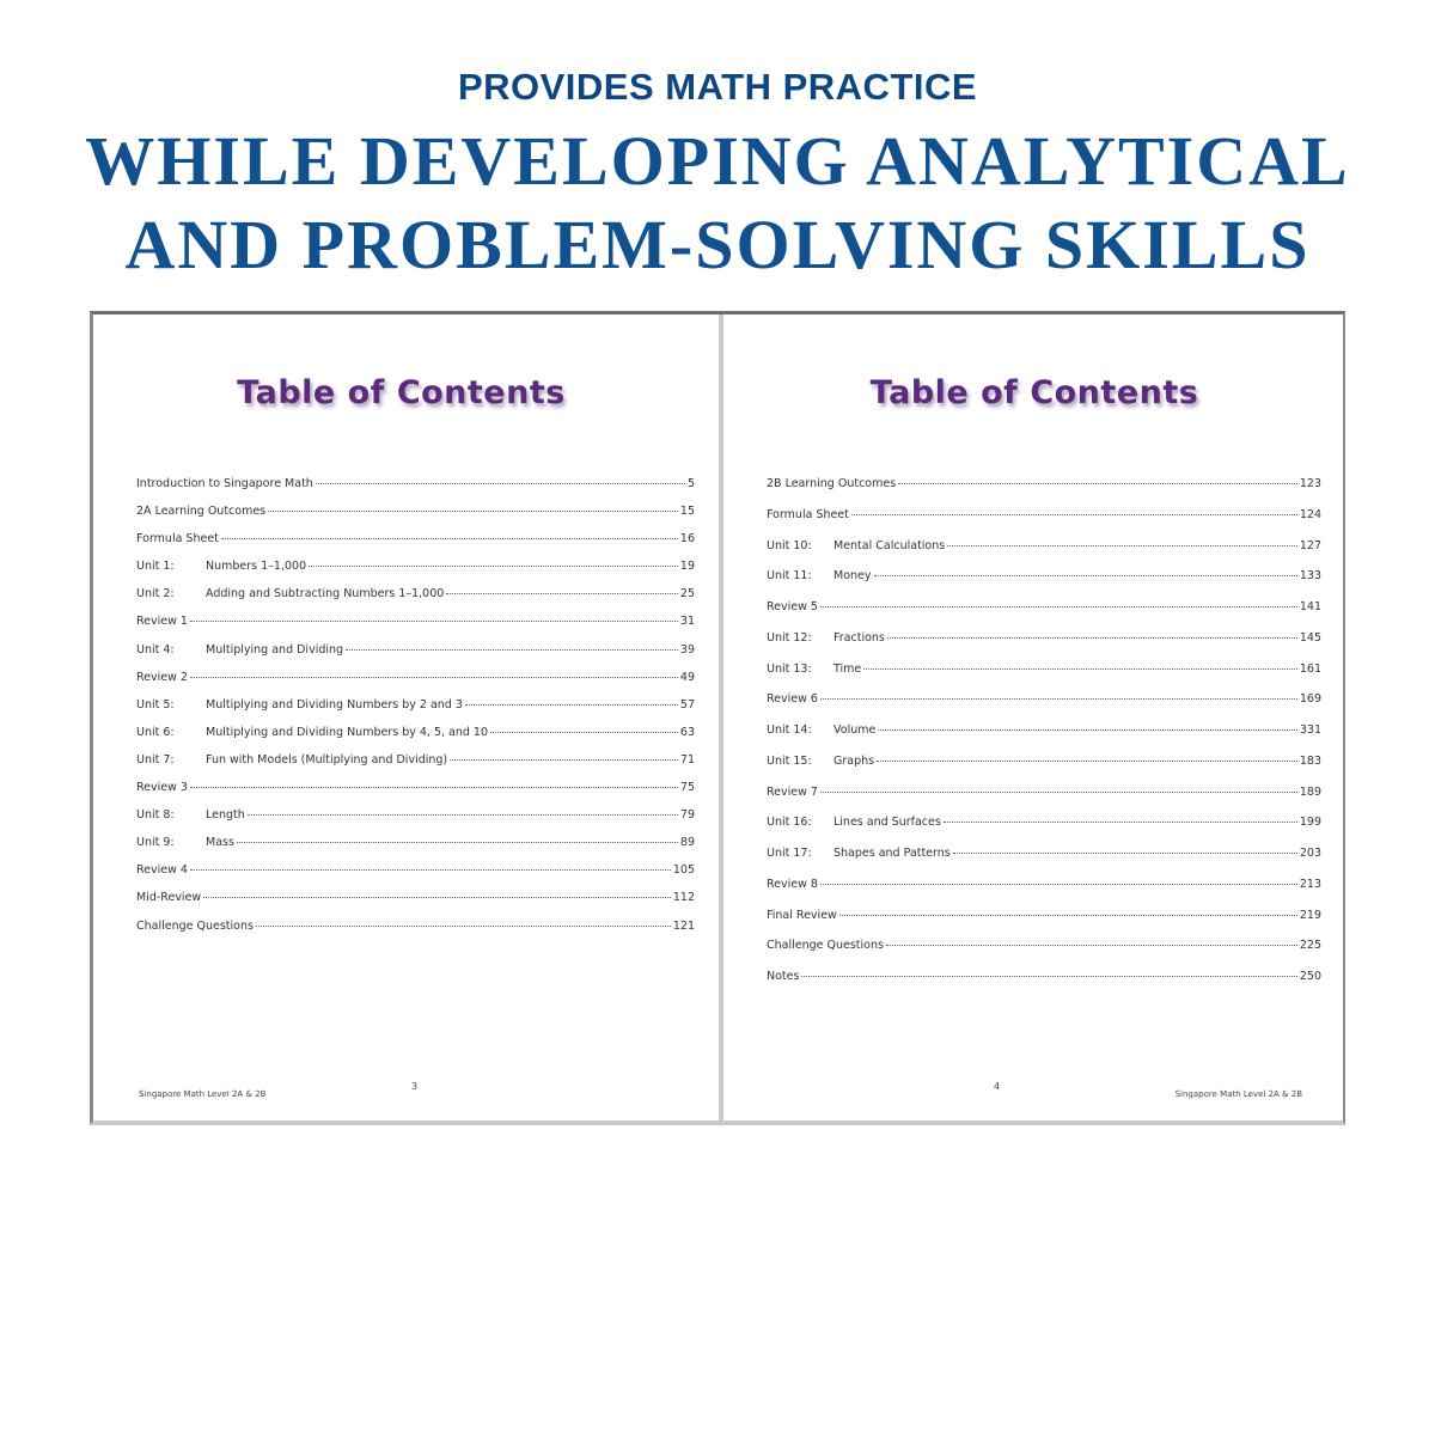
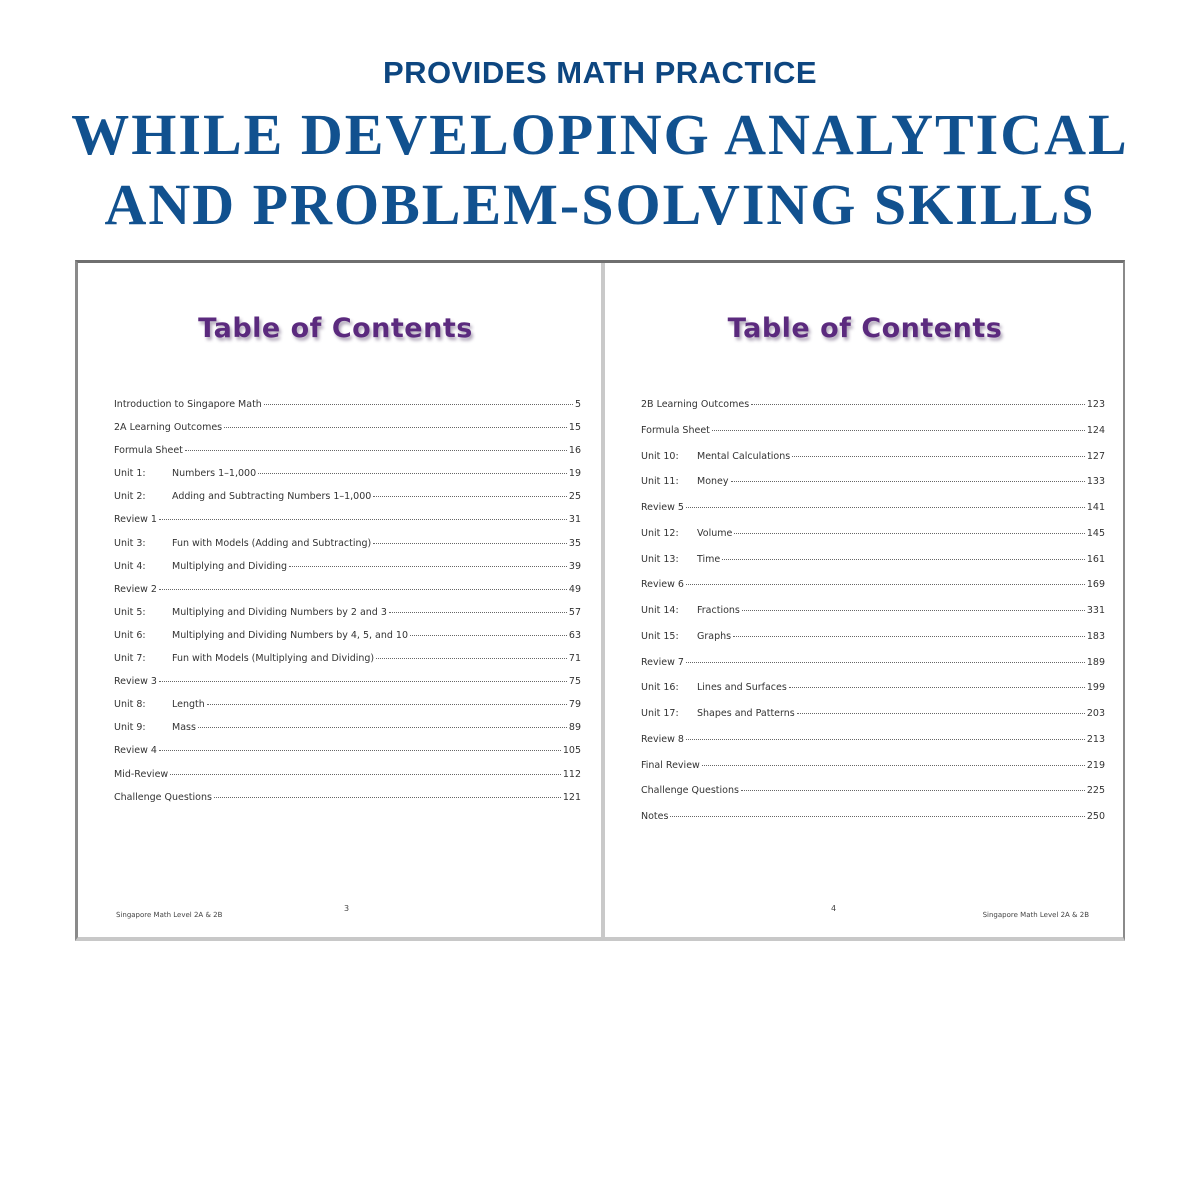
  PROVIDES MATH PRACTICE
  WHILE DEVELOPING ANALYTICAL
  AND PROBLEM-SOLVING SKILLS
  Table of Contents
  Introduction to Singapore Math
  5
  2A Learning Outcomes
  15
  Formula Sheet
  16
  Unit 1:
  Numbers 1–1,000
  19
  Unit 2:
  Adding and Subtracting Numbers 1–1,000
  25
  Review 1
  31
+ Unit 3:
+ Fun with Models (Adding and Subtracting)
+ 35
  Unit 4:
  Multiplying and Dividing
  39
  Review 2
  49
  Unit 5:
  Multiplying and Dividing Numbers by 2 and 3
  57
  Unit 6:
  Multiplying and Dividing Numbers by 4, 5, and 10
  63
  Unit 7:
  Fun with Models (Multiplying and Dividing)
  71
  Review 3
  75
  Unit 8:
  Length
  79
  Unit 9:
  Mass
  89
  Review 4
  105
  Mid-Review
  112
  Challenge Questions
  121
  Singapore Math Level 2A & 2B
  3
  Table of Contents
  2B Learning Outcomes
  123
  Formula Sheet
  124
  Unit 10:
  Mental Calculations
  127
  Unit 11:
  Money
  133
  Review 5
  141
  Unit 12:
- Fractions
+ Volume
  145
  Unit 13:
  Time
  161
  Review 6
  169
  Unit 14:
- Volume
+ Fractions
  331
  Unit 15:
  Graphs
  183
  Review 7
  189
  Unit 16:
  Lines and Surfaces
  199
  Unit 17:
  Shapes and Patterns
  203
  Review 8
  213
  Final Review
  219
  Challenge Questions
  225
  Notes
  250
  4
  Singapore Math Level 2A & 2B
